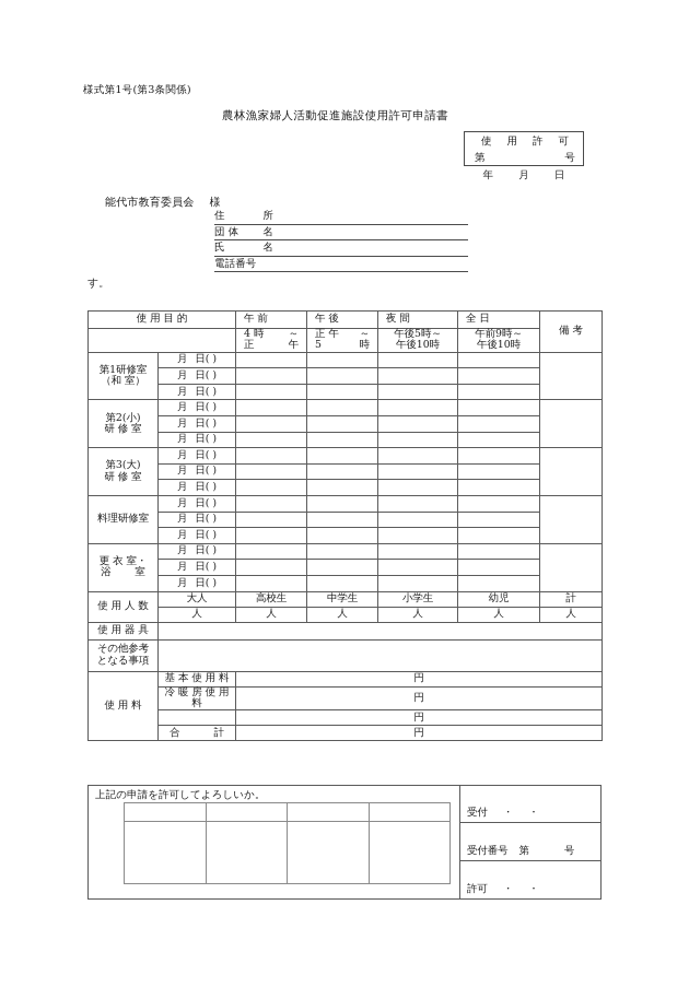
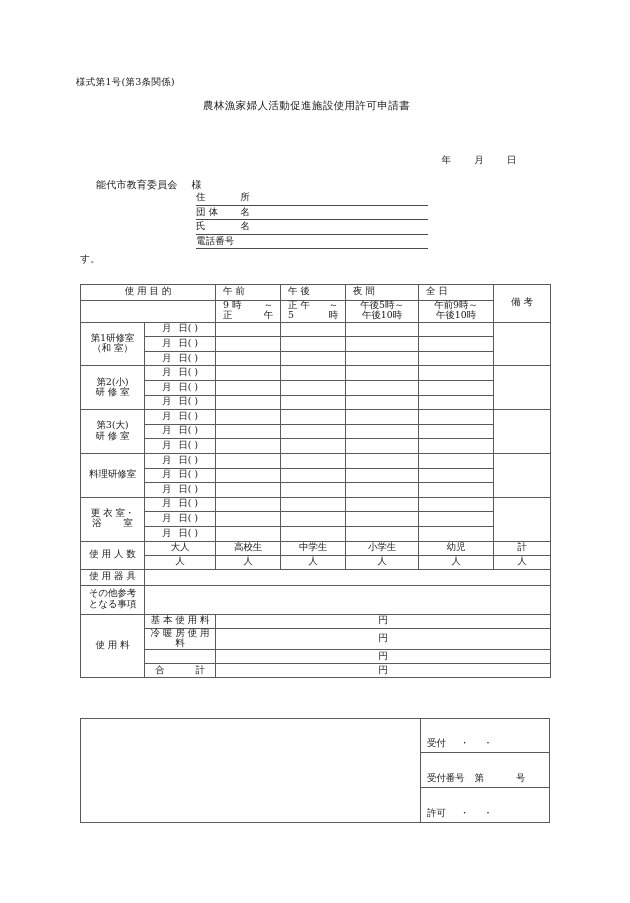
  様式第1号(第3条関係)
  農林漁家婦人活動促進施設使用許可申請書
- 使
- 用
- 許
- 可
- 第
- 号
  年
  月
  日
  能代市教育委員会 様
  住
  所
  団 体
  名
  氏
  名
  電話番号
  す。
  使 用 目 的	午 前	午 後	夜 間	全 日	備 考
- 	4 時 ～ 正 午	正 午 ～ 5 時	午後5時～ 午後10時	午前9時～ 午後10時
+ 	9 時 ～ 正 午	正 午 ～ 5 時	午後5時～ 午後10時	午前9時～ 午後10時
  第1研修室 （和 室）	月 日( )
  月 日( )
  月 日( )
  第2(小) 研 修 室	月 日( )
  月 日( )
  月 日( )
  第3(大) 研 修 室	月 日( )
  月 日( )
  月 日( )
  料理研修室	月 日( )
  月 日( )
  月 日( )
  更 衣 室・ 浴 室	月 日( )
  月 日( )
  月 日( )
  使 用 人 数	大人	高校生	中学生	小学生	幼児	計
  人	人	人	人	人	人
  使 用 器 具
  その他参考 となる事項
  使 用 料	基 本 使 用 料	円
  冷 暖 房 使 用 料	円
  	円
  合 計	円
- 上記の申請を許可してよろしいか。
  受付 ・ ・
  受付番号 第 号
  許可 ・ ・
